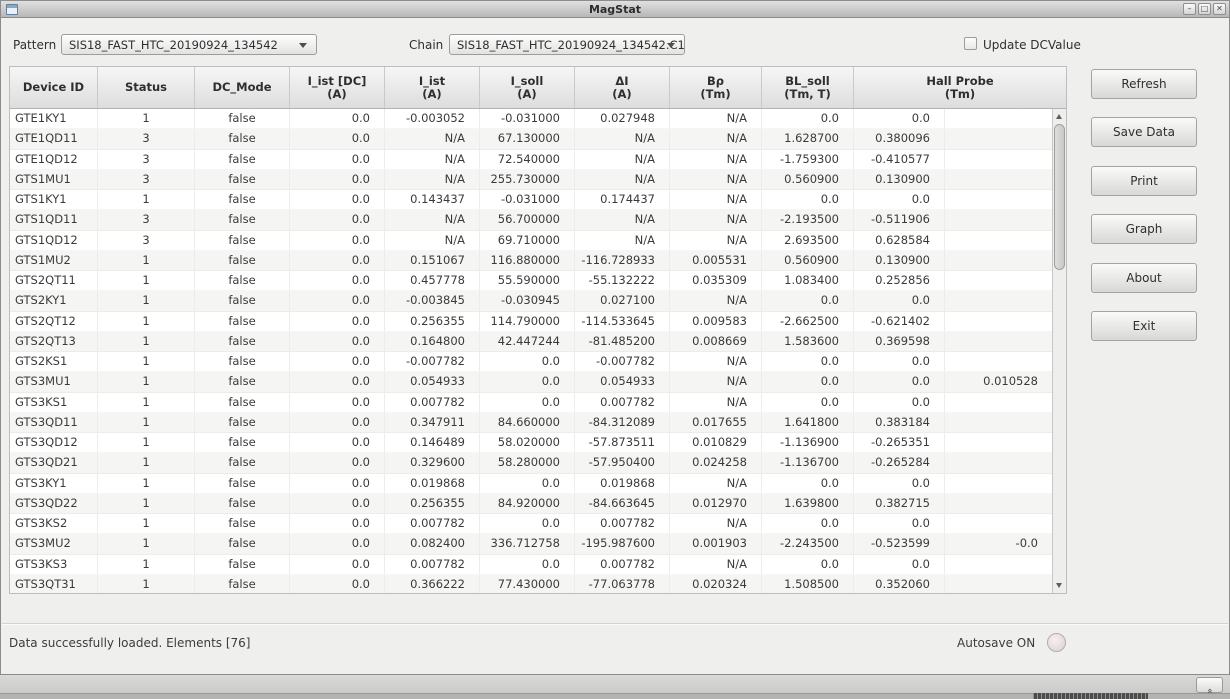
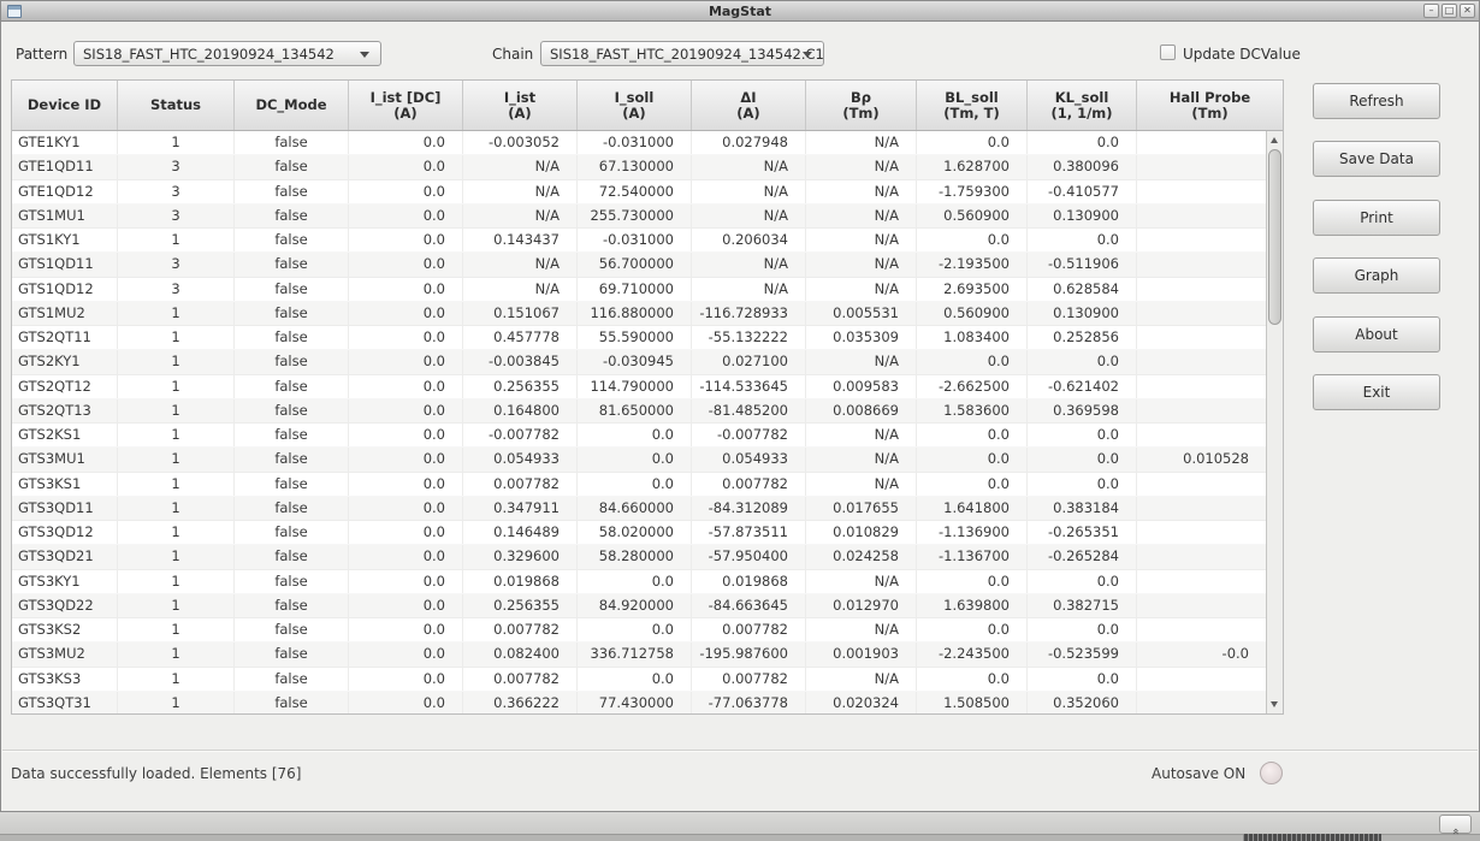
  MagStat
  –
  □
  ✕
  Pattern
  SIS18_FAST_HTC_20190924_134542
  Chain
  SIS18_FAST_HTC_20190924_134542.C1
  Update DCValue
  Device ID
  Status
  DC_Mode
  I_ist [DC]
  (A)
  I_ist
  (A)
  I_soll
  (A)
  ΔI
  (A)
  Bρ
  (Tm)
  BL_soll
  (Tm, T)
+ KL_soll
+ (1, 1/m)
  Hall Probe
  (Tm)
  GTE1KY1
  1
  false
  0.0
  -0.003052
  -0.031000
  0.027948
  N/A
  0.0
  0.0
  GTE1QD11
  3
  false
  0.0
  N/A
  67.130000
  N/A
  N/A
  1.628700
  0.380096
  GTE1QD12
  3
  false
  0.0
  N/A
  72.540000
  N/A
  N/A
  -1.759300
  -0.410577
  GTS1MU1
  3
  false
  0.0
  N/A
  255.730000
  N/A
  N/A
  0.560900
  0.130900
  GTS1KY1
  1
  false
  0.0
  0.143437
  -0.031000
- 0.174437
+ 0.206034
  N/A
  0.0
  0.0
  GTS1QD11
  3
  false
  0.0
  N/A
  56.700000
  N/A
  N/A
  -2.193500
  -0.511906
  GTS1QD12
  3
  false
  0.0
  N/A
  69.710000
  N/A
  N/A
  2.693500
  0.628584
  GTS1MU2
  1
  false
  0.0
  0.151067
  116.880000
  -116.728933
  0.005531
  0.560900
  0.130900
  GTS2QT11
  1
  false
  0.0
  0.457778
  55.590000
  -55.132222
  0.035309
  1.083400
  0.252856
  GTS2KY1
  1
  false
  0.0
  -0.003845
  -0.030945
  0.027100
  N/A
  0.0
  0.0
  GTS2QT12
  1
  false
  0.0
  0.256355
  114.790000
  -114.533645
  0.009583
  -2.662500
  -0.621402
  GTS2QT13
  1
  false
  0.0
  0.164800
- 42.447244
+ 81.650000
  -81.485200
  0.008669
  1.583600
  0.369598
  GTS2KS1
  1
  false
  0.0
  -0.007782
  0.0
  -0.007782
  N/A
  0.0
  0.0
  GTS3MU1
  1
  false
  0.0
  0.054933
  0.0
  0.054933
  N/A
  0.0
  0.0
  0.010528
  GTS3KS1
  1
  false
  0.0
  0.007782
  0.0
  0.007782
  N/A
  0.0
  0.0
  GTS3QD11
  1
  false
  0.0
  0.347911
  84.660000
  -84.312089
  0.017655
  1.641800
  0.383184
  GTS3QD12
  1
  false
  0.0
  0.146489
  58.020000
  -57.873511
  0.010829
  -1.136900
  -0.265351
  GTS3QD21
  1
  false
  0.0
  0.329600
  58.280000
  -57.950400
  0.024258
  -1.136700
  -0.265284
  GTS3KY1
  1
  false
  0.0
  0.019868
  0.0
  0.019868
  N/A
  0.0
  0.0
  GTS3QD22
  1
  false
  0.0
  0.256355
  84.920000
  -84.663645
  0.012970
  1.639800
  0.382715
  GTS3KS2
  1
  false
  0.0
  0.007782
  0.0
  0.007782
  N/A
  0.0
  0.0
  GTS3MU2
  1
  false
  0.0
  0.082400
  336.712758
  -195.987600
  0.001903
  -2.243500
  -0.523599
  -0.0
  GTS3KS3
  1
  false
  0.0
  0.007782
  0.0
  0.007782
  N/A
  0.0
  0.0
  GTS3QT31
  1
  false
  0.0
  0.366222
  77.430000
  -77.063778
  0.020324
  1.508500
  0.352060
  Refresh
  Save Data
  Print
  Graph
  About
  Exit
  Data successfully loaded. Elements [76]
  Autosave ON
